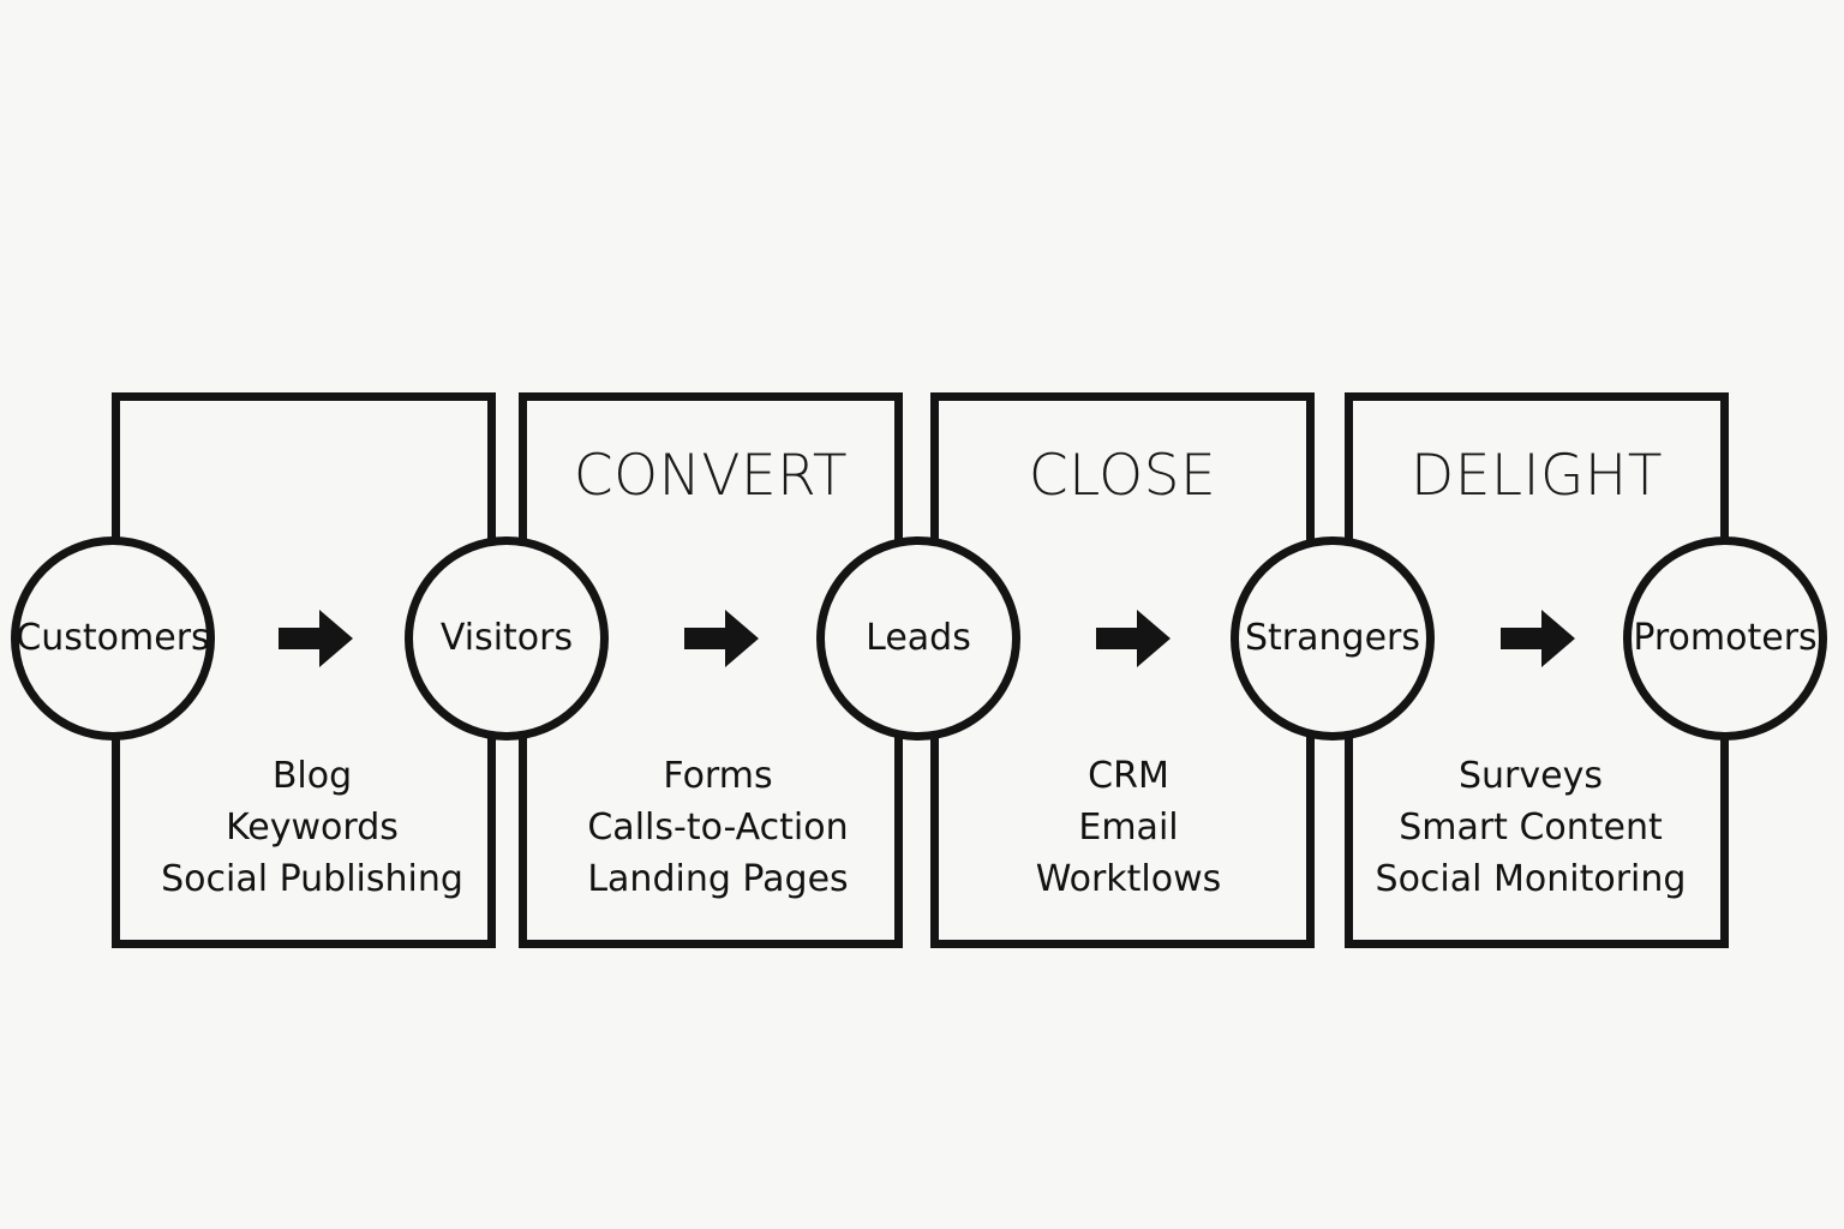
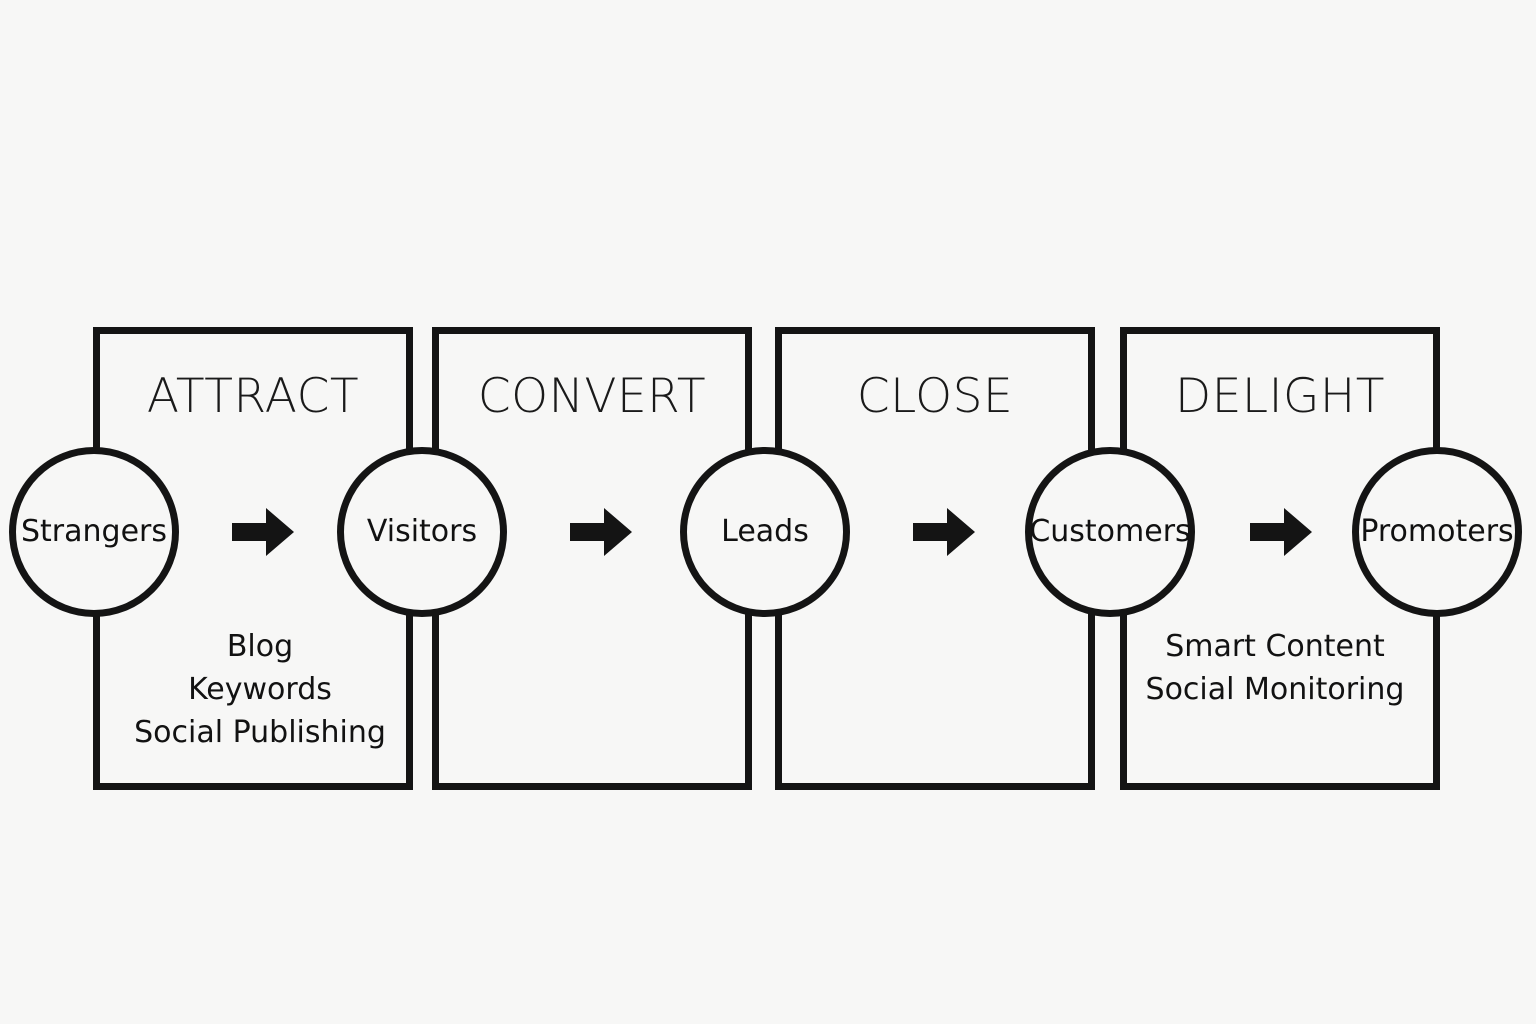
+ ATTRACT
  CONVERT
  CLOSE
  DELIGHT
  Blog
  Keywords
  Social Publishing
- Forms
- Calls-to-Action
- Landing Pages
- CRM
- Email
- Worktlows
- Surveys
  Smart Content
  Social Monitoring
- Customers
+ Strangers
  Visitors
  Leads
- Strangers
+ Customers
  Promoters
